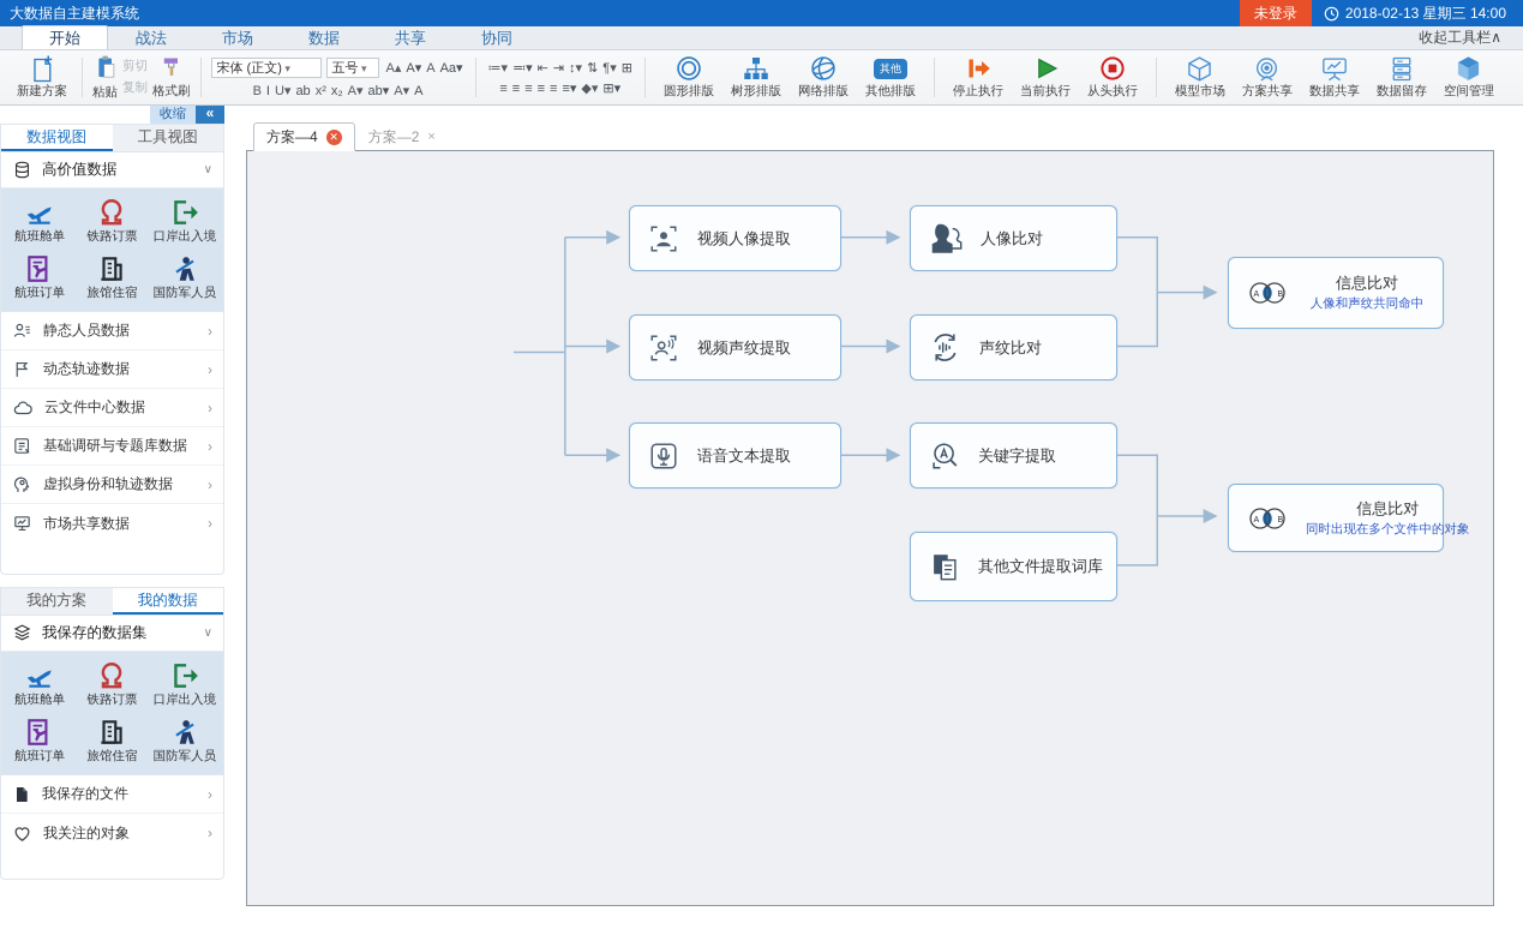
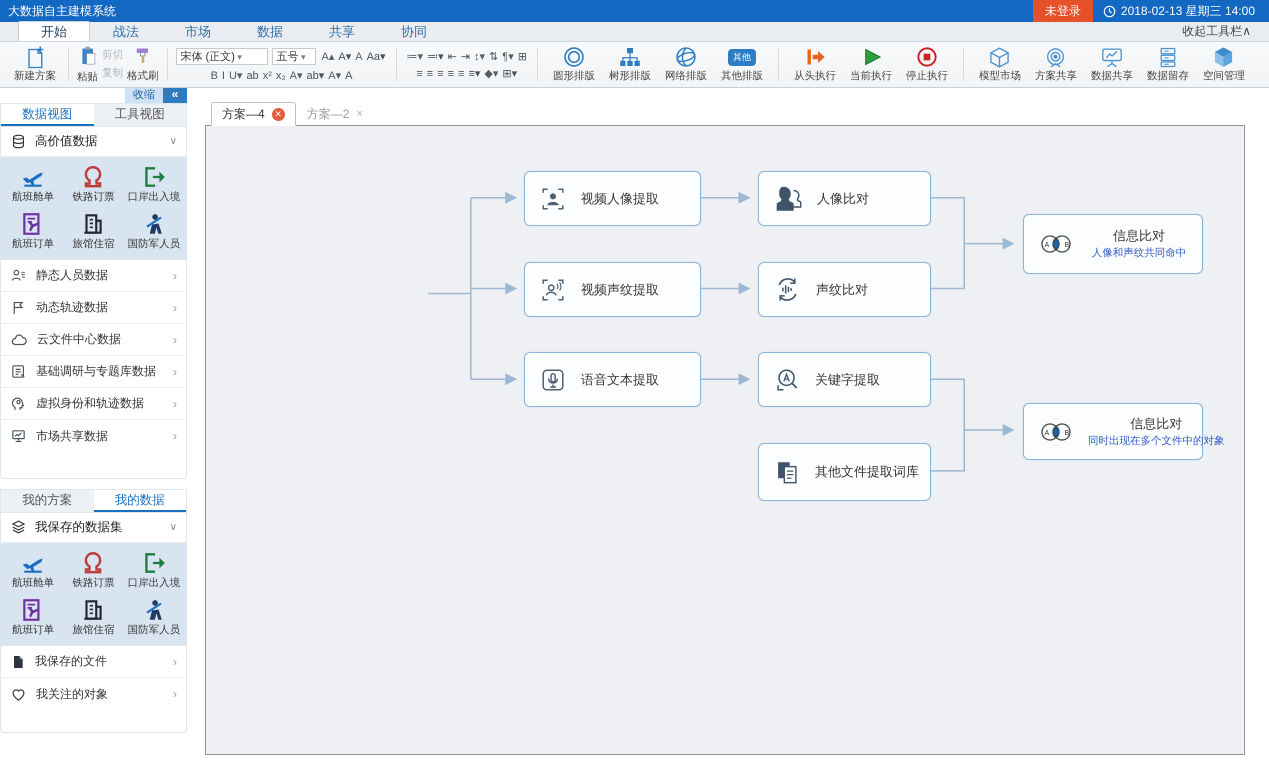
  大数据自主建模系统
  未登录
  2018-02-13 星期三 14:00
  开始
  战法
  市场
  数据
  共享
  协同
  收起工具栏∧
  新建方案
  粘贴
  剪切
  复制
  格式刷
  宋体 (正文)
  五号
  A▴ A▾ A Aa▾
  B I U▾ ab x² x₂ A▾ ab▾ A▾ A
  ≔▾ ≕▾ ⇤ ⇥ ↕▾ ⇅ ¶▾ ⊞
  ≡ ≡ ≡ ≡ ≡ ≡▾ ◆▾ ⊞▾
  圆形排版
  树形排版
  网络排版
  其他
  其他排版
- 停止执行
+ 从头执行
  当前执行
- 从头执行
+ 停止执行
  模型市场
  方案共享
  数据共享
  数据留存
  空间管理
  收缩
  «
  数据视图
  工具视图
  高价值数据
  ∨
  航班舱单
  铁路订票
  口岸出入境
  航班订单
  旅馆住宿
  国防军人员
  静态人员数据
  ›
  动态轨迹数据
  ›
  云文件中心数据
  ›
  基础调研与专题库数据
  ›
  虚拟身份和轨迹数据
  ›
  市场共享数据
  ›
  我的方案
  我的数据
  我保存的数据集
  ∨
  航班舱单
  铁路订票
  口岸出入境
  航班订单
  旅馆住宿
  国防军人员
  我保存的文件
  ›
  我关注的对象
  ›
  方案—4
  ✕
  方案—2
  ×
  视频人像提取
  人像比对
  视频声纹提取
  声纹比对
  语音文本提取
  关键字提取
  其他文件提取词库
  信息比对
  人像和声纹共同命中
  信息比对
  同时出现在多个文件中的对象
